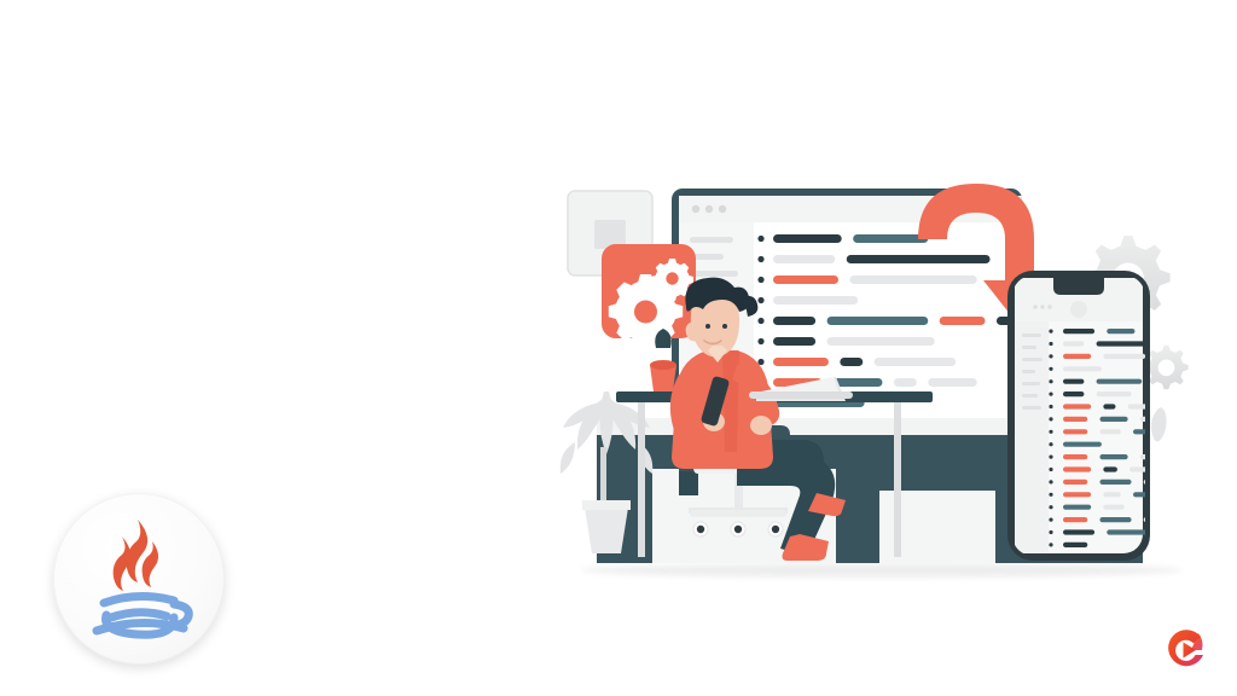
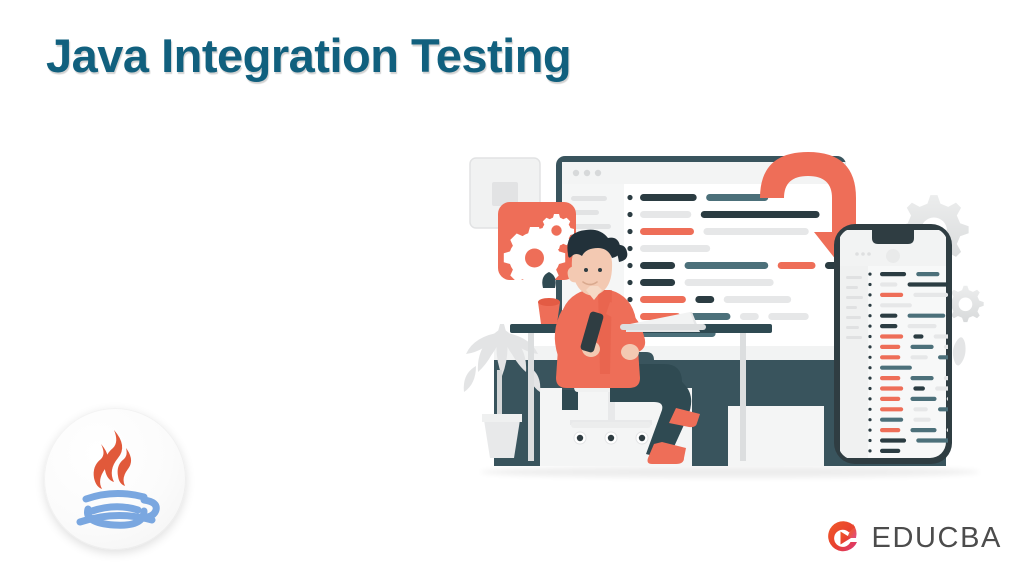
+ Java Integration Testing
+ EDUCBA
